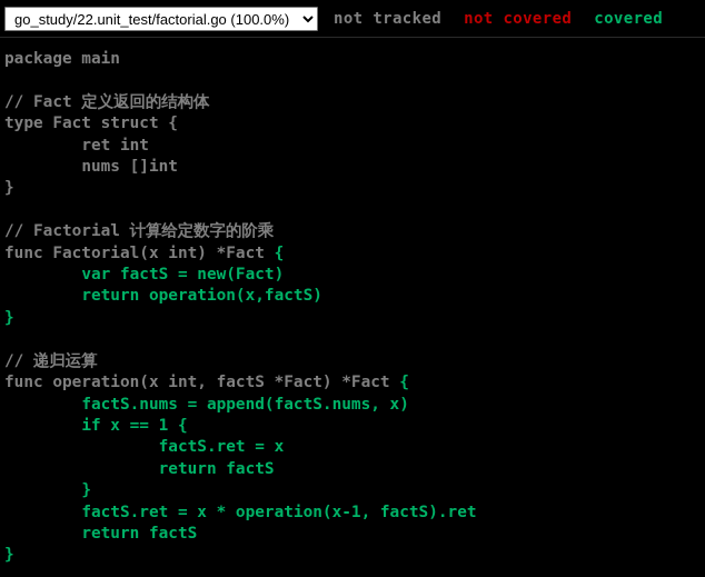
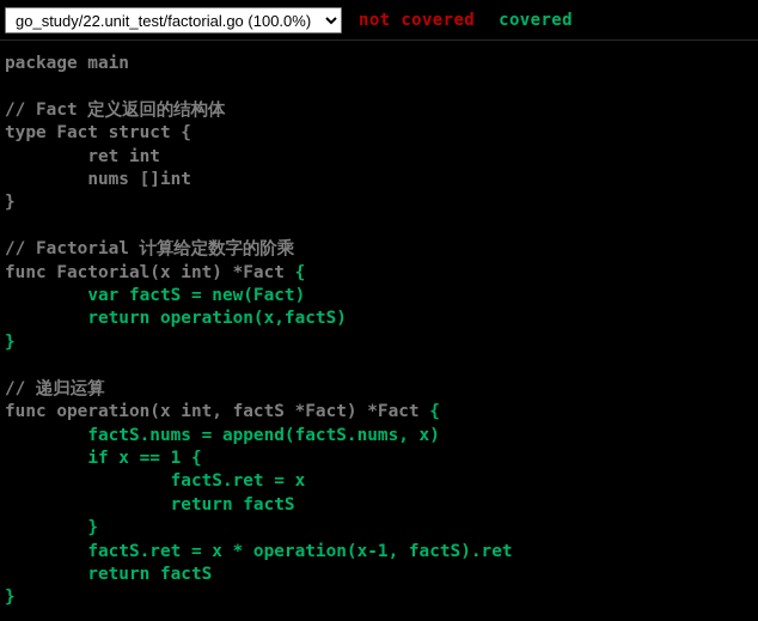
  go_study/22.unit_test/factorial.go (100.0%)
- not tracked
  not covered
  covered
  package main
  // Fact 定义返回的结构体
  type Fact struct {
  ret int
  nums []int
  }
  // Factorial 计算给定数字的阶乘
  func Factorial(x int) *Fact {
  var factS = new(Fact)
  return operation(x,factS)
  }
  // 递归运算
  func operation(x int, factS *Fact) *Fact {
  factS.nums = append(factS.nums, x)
  if x == 1 {
  factS.ret = x
  return factS
  } factS.ret = x * operation(x-1, factS).ret
  return factS
  }
